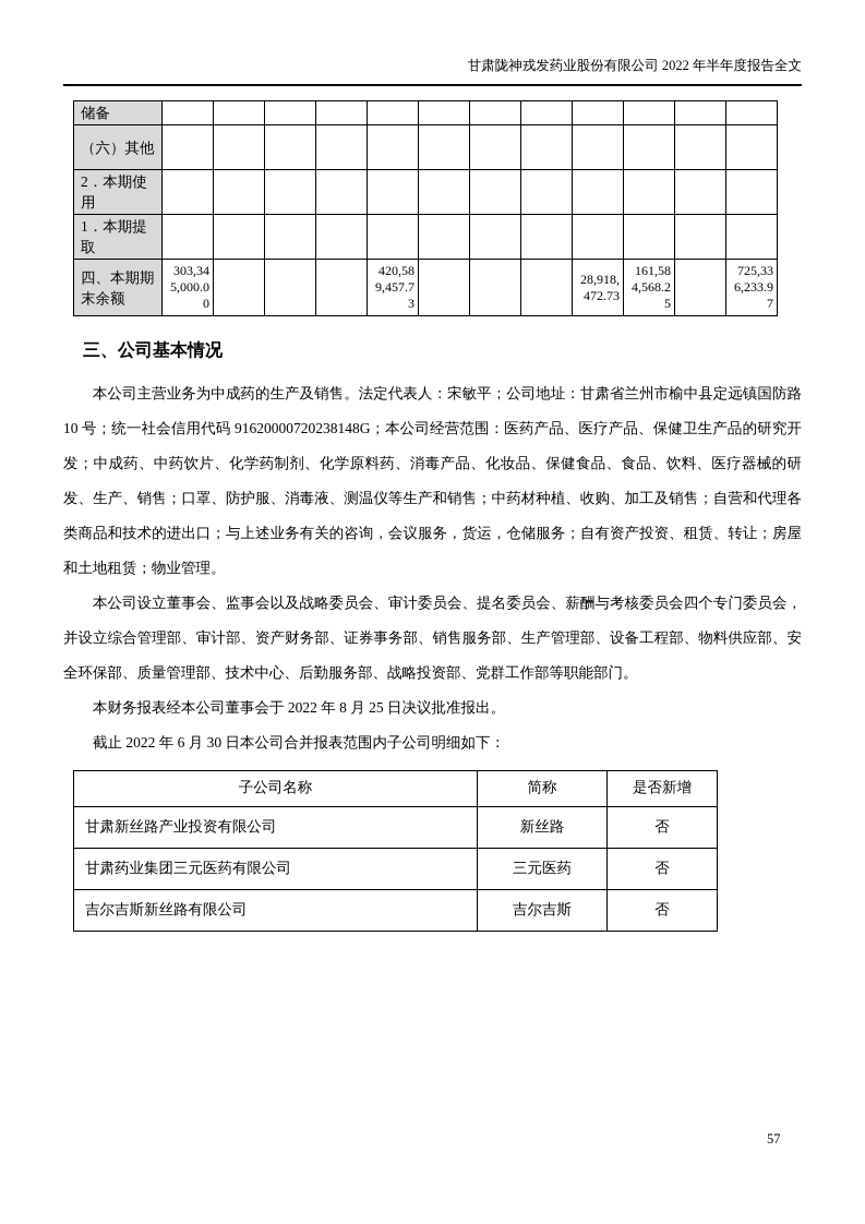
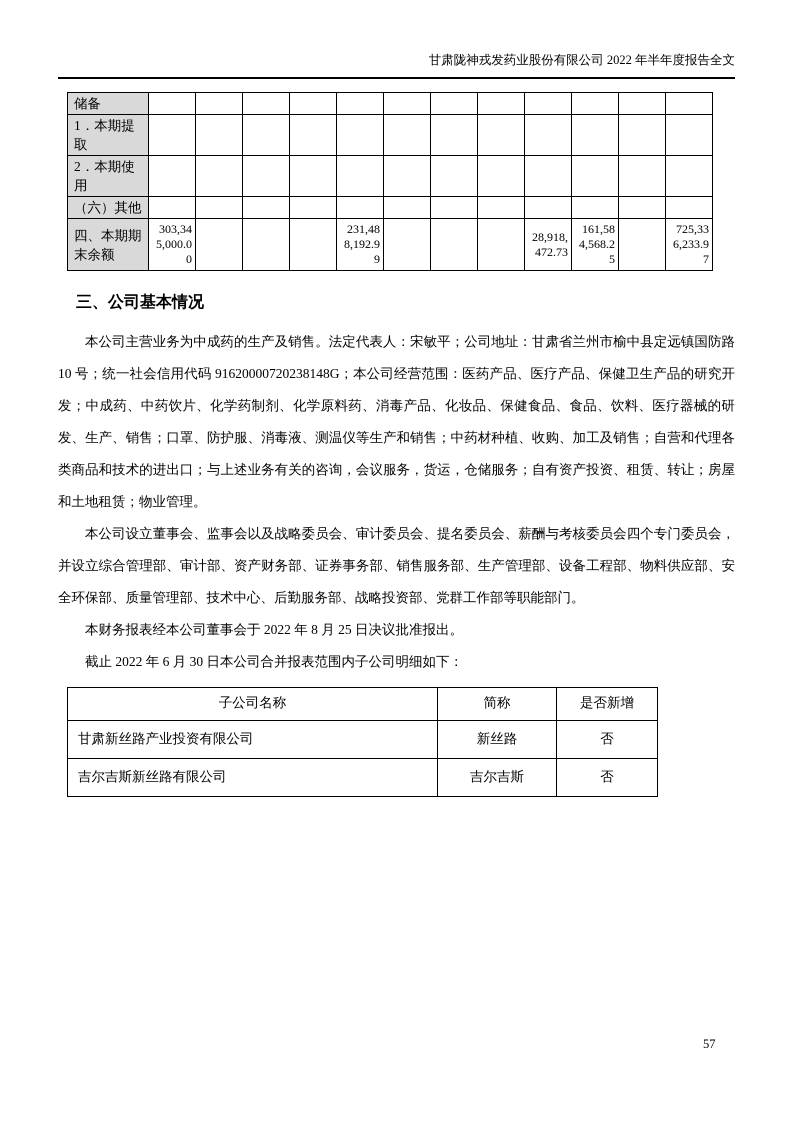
  甘肃陇神戎发药业股份有限公司 2022 年半年度报告全文
  储备
- （六）其他
+ 1．本期提取
  2．本期使用
- 1．本期提取
+ （六）其他
- 四、本期期末余额	303,345,000.00				420,589,457.73				28,918,472.73	161,584,568.25		725,336,233.97
+ 四、本期期末余额	303,345,000.00				231,488,192.99				28,918,472.73	161,584,568.25		725,336,233.97
  三、公司基本情况
  本公司主营业务为中成药的生产及销售。法定代表人：宋敏平；公司地址：甘肃省兰州市榆中县定远镇国防路 10 号；统一社会信用代码 91620000720238148G；本公司经营范围：医药产品、医疗产品、保健卫生产品的研究开发；中成药、中药饮片、化学药制剂、化学原料药、消毒产品、化妆品、保健食品、食品、饮料、医疗器械的研发、生产、销售；口罩、防护服、消毒液、测温仪等生产和销售；中药材种植、收购、加工及销售；自营和代理各类商品和技术的进出口；与上述业务有关的咨询，会议服务，货运，仓储服务；自有资产投资、租赁、转让；房屋和土地租赁；物业管理。
  本公司设立董事会、监事会以及战略委员会、审计委员会、提名委员会、薪酬与考核委员会四个专门委员会，并设立综合管理部、审计部、资产财务部、证券事务部、销售服务部、生产管理部、设备工程部、物料供应部、安全环保部、质量管理部、技术中心、后勤服务部、战略投资部、党群工作部等职能部门。
  本财务报表经本公司董事会于 2022 年 8 月 25 日决议批准报出。
  截止 2022 年 6 月 30 日本公司合并报表范围内子公司明细如下：
  子公司名称	简称	是否新增
  甘肃新丝路产业投资有限公司	新丝路	否
- 甘肃药业集团三元医药有限公司	三元医药	否
  吉尔吉斯新丝路有限公司	吉尔吉斯	否
  57
